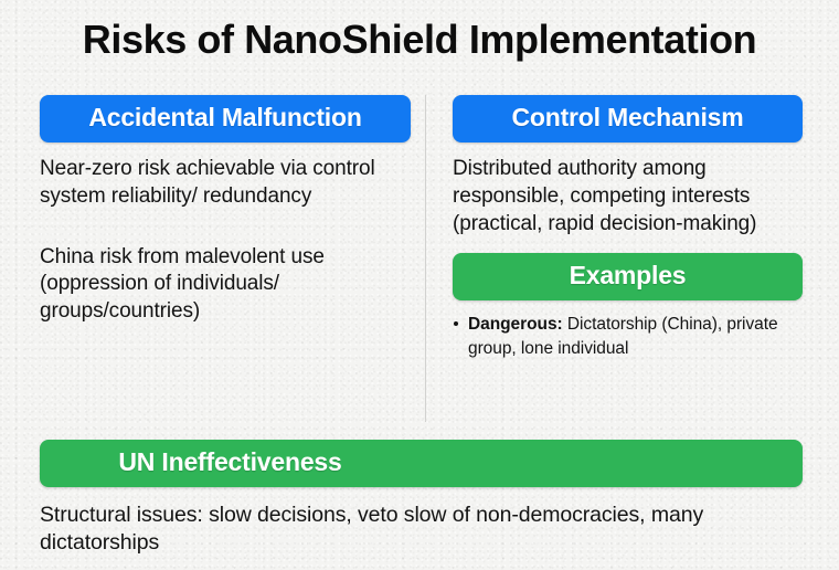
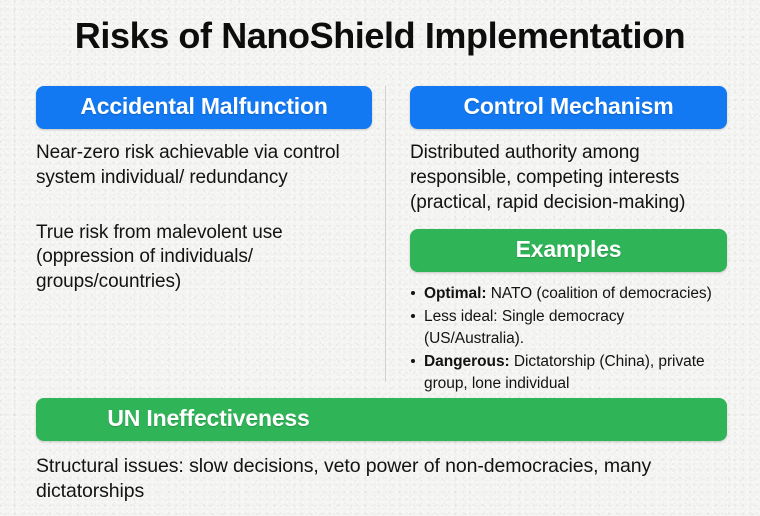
  Risks of NanoShield Implementation
  Accidental Malfunction
- Near-zero risk achievable via control system reliability/ redundancy
+ Near-zero risk achievable via control system individual/ redundancy
- China risk from malevolent use (oppression of individuals/ groups/countries)
+ True risk from malevolent use (oppression of individuals/ groups/countries)
  Control Mechanism
  Distributed authority among responsible, competing interests (practical, rapid decision-making)
  Examples
+ Optimal: NATO (coalition of democracies)
+ Less ideal: Single democracy (US/Australia).
  Dangerous: Dictatorship (China), private group, lone individual
  UN Ineffectiveness
- Structural issues: slow decisions, veto slow of non-democracies, many dictatorships
+ Structural issues: slow decisions, veto power of non-democracies, many dictatorships
